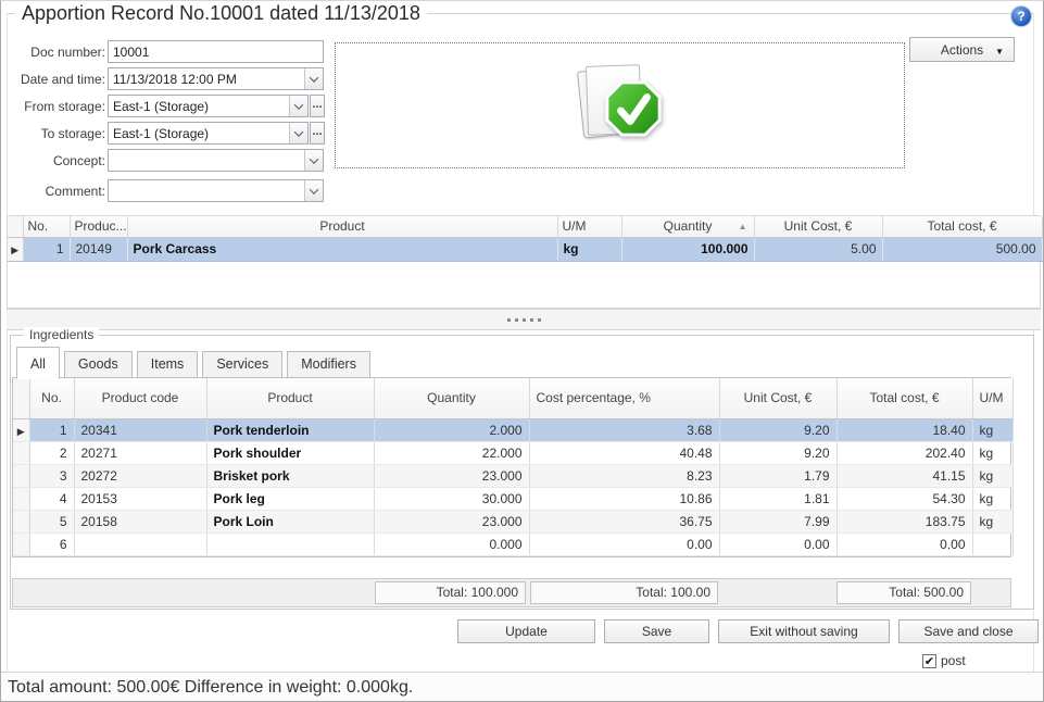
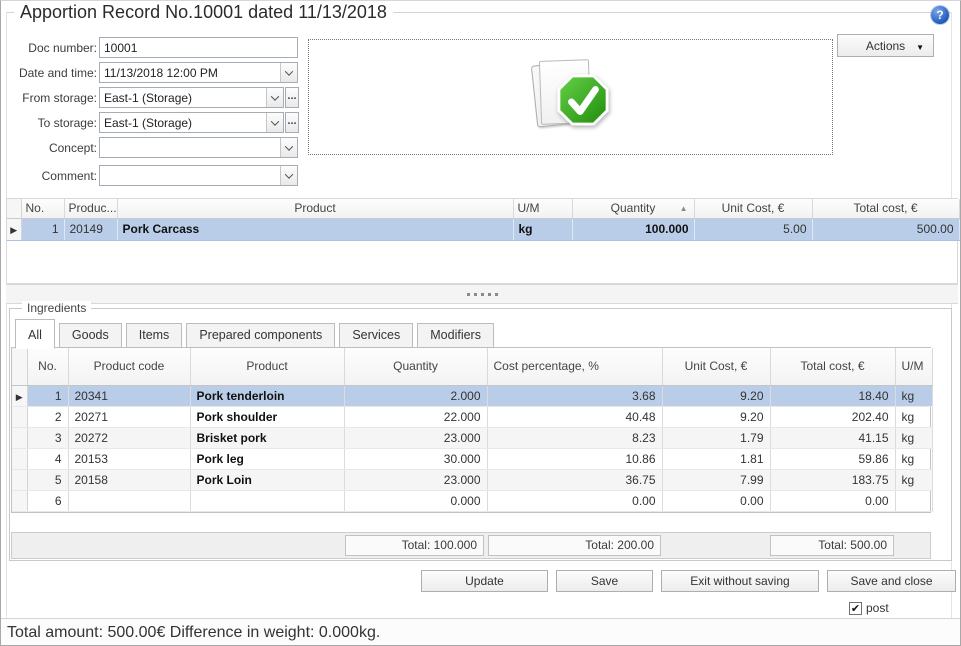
  Apportion Record No.10001 dated 11/13/2018
  ?
  Doc number:
  10001
  Date and time:
  11/13/2018 12:00 PM
  From storage:
  East-1 (Storage)
  ...
  To storage:
  East-1 (Storage)
  ...
  Concept:
  Comment:
  Actions
  ▼
  	No.	Produc...	Product	U/M	Quantity ▲	Unit Cost, €	Total cost, €
  ▶	1	20149	Pork Carcass	kg	100.000	5.00	500.00
  Ingredients
  All
  Goods
  Items
+ Prepared components
  Services
  Modifiers
  	No.	Product code	Product	Quantity	Cost percentage, %	Unit Cost, €	Total cost, €	U/M
  ▶	1	20341	Pork tenderloin	2.000	3.68	9.20	18.40	kg
  	2	20271	Pork shoulder	22.000	40.48	9.20	202.40	kg
  	3	20272	Brisket pork	23.000	8.23	1.79	41.15	kg
- 	4	20153	Pork leg	30.000	10.86	1.81	54.30	kg
+ 	4	20153	Pork leg	30.000	10.86	1.81	59.86	kg
  	5	20158	Pork Loin	23.000	36.75	7.99	183.75	kg
  	6			0.000	0.00	0.00	0.00
  Total: 100.000
- Total: 100.00
+ Total: 200.00
  Total: 500.00
  Update
  Save
  Exit without saving
  Save and close
  ✔
  post
  Total amount: 500.00€ Difference in weight: 0.000kg.
